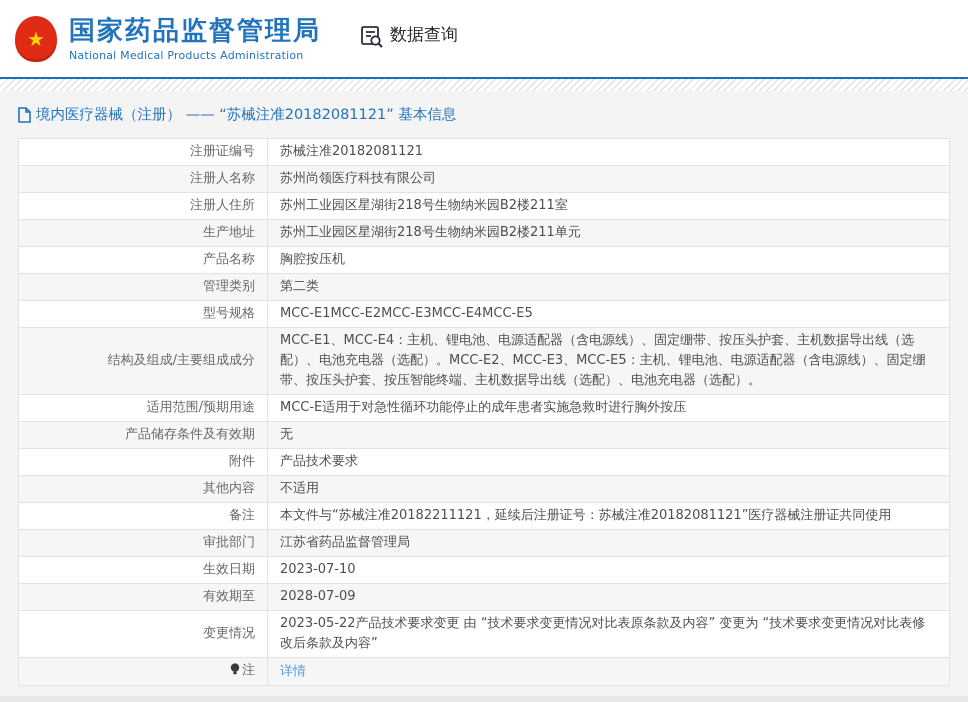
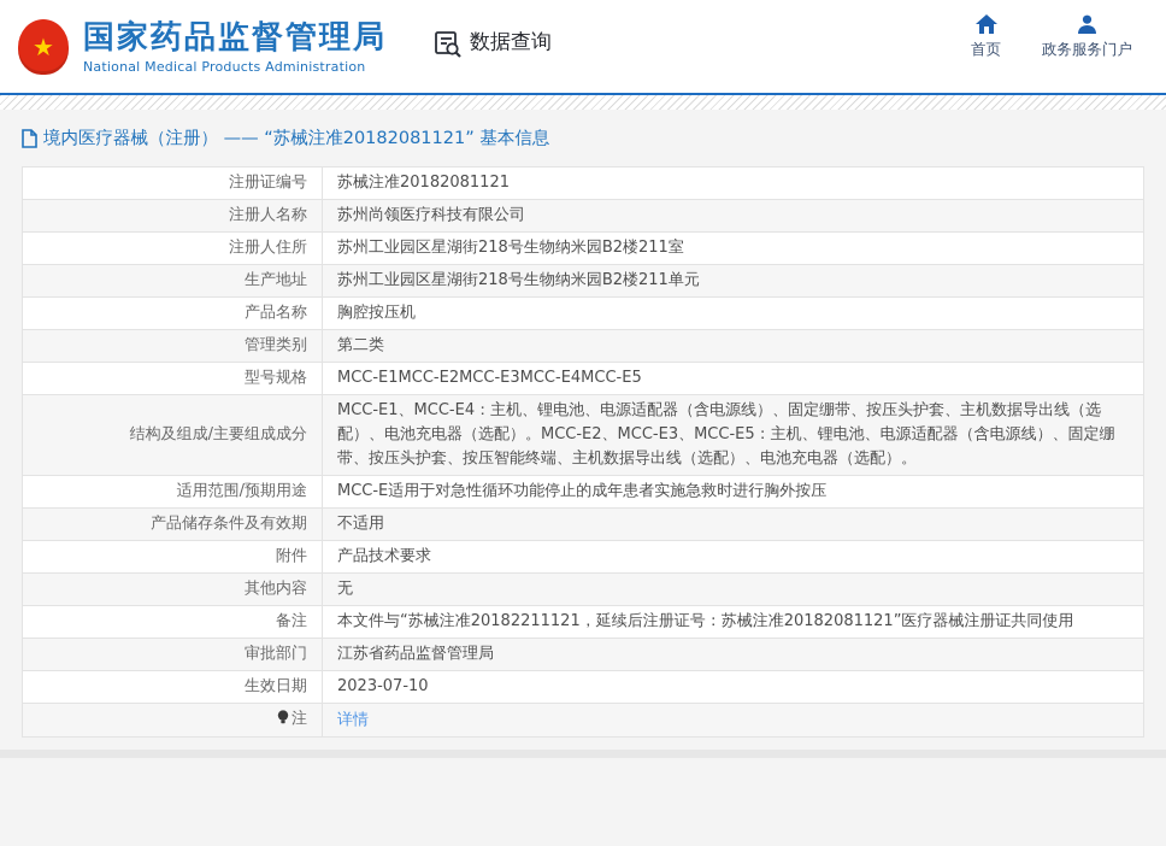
  ★
  国家药品监督管理局
  National Medical Products Administration
  数据查询
+ 首页
+ 政务服务门户
  境内医疗器械（注册） —— “苏械注准20182081121” 基本信息
  注册证编号	苏械注准20182081121
  注册人名称	苏州尚领医疗科技有限公司
  注册人住所	苏州工业园区星湖街218号生物纳米园B2楼211室
  生产地址	苏州工业园区星湖街218号生物纳米园B2楼211单元
  产品名称	胸腔按压机
  管理类别	第二类
  型号规格	MCC-E1MCC-E2MCC-E3MCC-E4MCC-E5
  结构及组成/主要组成成分	MCC-E1、MCC-E4：主机、锂电池、电源适配器（含电源线）、固定绷带、按压头护套、主机数据导出线（选配）、电池充电器（选配）。MCC-E2、MCC-E3、MCC-E5：主机、锂电池、电源适配器（含电源线）、固定绷带、按压头护套、按压智能终端、主机数据导出线（选配）、电池充电器（选配）。
  适用范围/预期用途	MCC-E适用于对急性循环功能停止的成年患者实施急救时进行胸外按压
- 产品储存条件及有效期	无
+ 产品储存条件及有效期	不适用
  附件	产品技术要求
- 其他内容	不适用
+ 其他内容	无
  备注	本文件与“苏械注准20182211121，延续后注册证号：苏械注准20182081121”医疗器械注册证共同使用
  审批部门	江苏省药品监督管理局
  生效日期	2023-07-10
- 有效期至	2028-07-09
- 变更情况	2023-05-22产品技术要求变更 由 “技术要求变更情况对比表原条款及内容” 变更为 “技术要求变更情况对比表修改后条款及内容”
  注	详情
